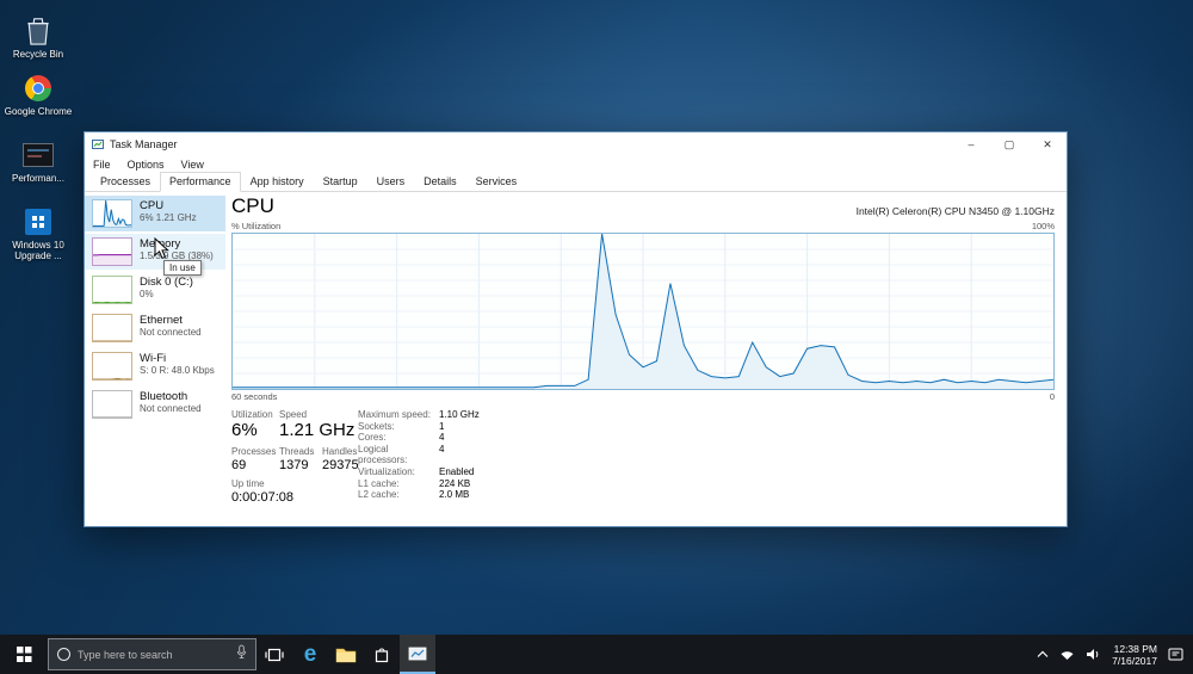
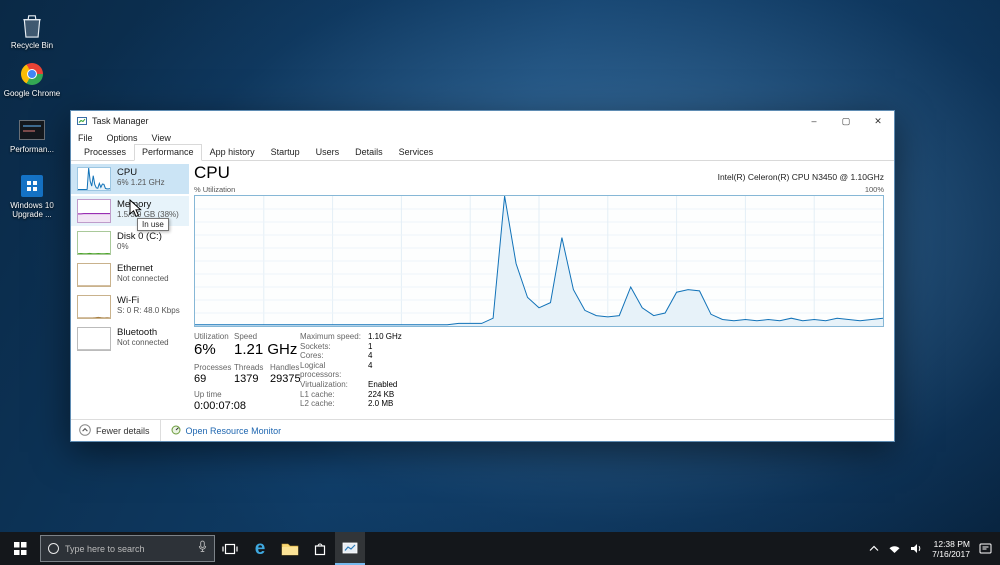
  Recycle Bin
  Google Chrome
  Performan...
  Windows 10 Upgrade ...
  Task Manager
  –
  ▢
  ✕
  File
  Options
  View
  Processes
  Performance
  App history
  Startup
  Users
  Details
  Services
  CPU
  6% 1.21 GHz
  Meory
  1.5/39 GB (38%)
  Disk 0 (C:)
  0%
  Ethernet
  Not connected
  Wi-Fi
  S: 0 R: 48.0 Kbps
  Bluetooth
  Not connected
  CPU
  Intel(R) Celeron(R) CPU N3450 @ 1.10GHz
  % Utilization
  100%
- 60 seconds
- 0
  Utilization
  6%
  Speed
  1.21 GHz
  Processes
  69
  Threads
  1379
  Handles
  29375
  Up time
  0:00:07:08
  Maximum speed:
  1.10 GHz
  Sockets:
  1
  Cores:
  4
  Logical processors:
  4
  Virtualization:
  Enabled
  L1 cache:
  224 KB
  L2 cache:
  2.0 MB
+ Fewer details
+ Open Resource Monitor
  In use
  Type here to search
  e
  12:38 PM
  7/16/2017
